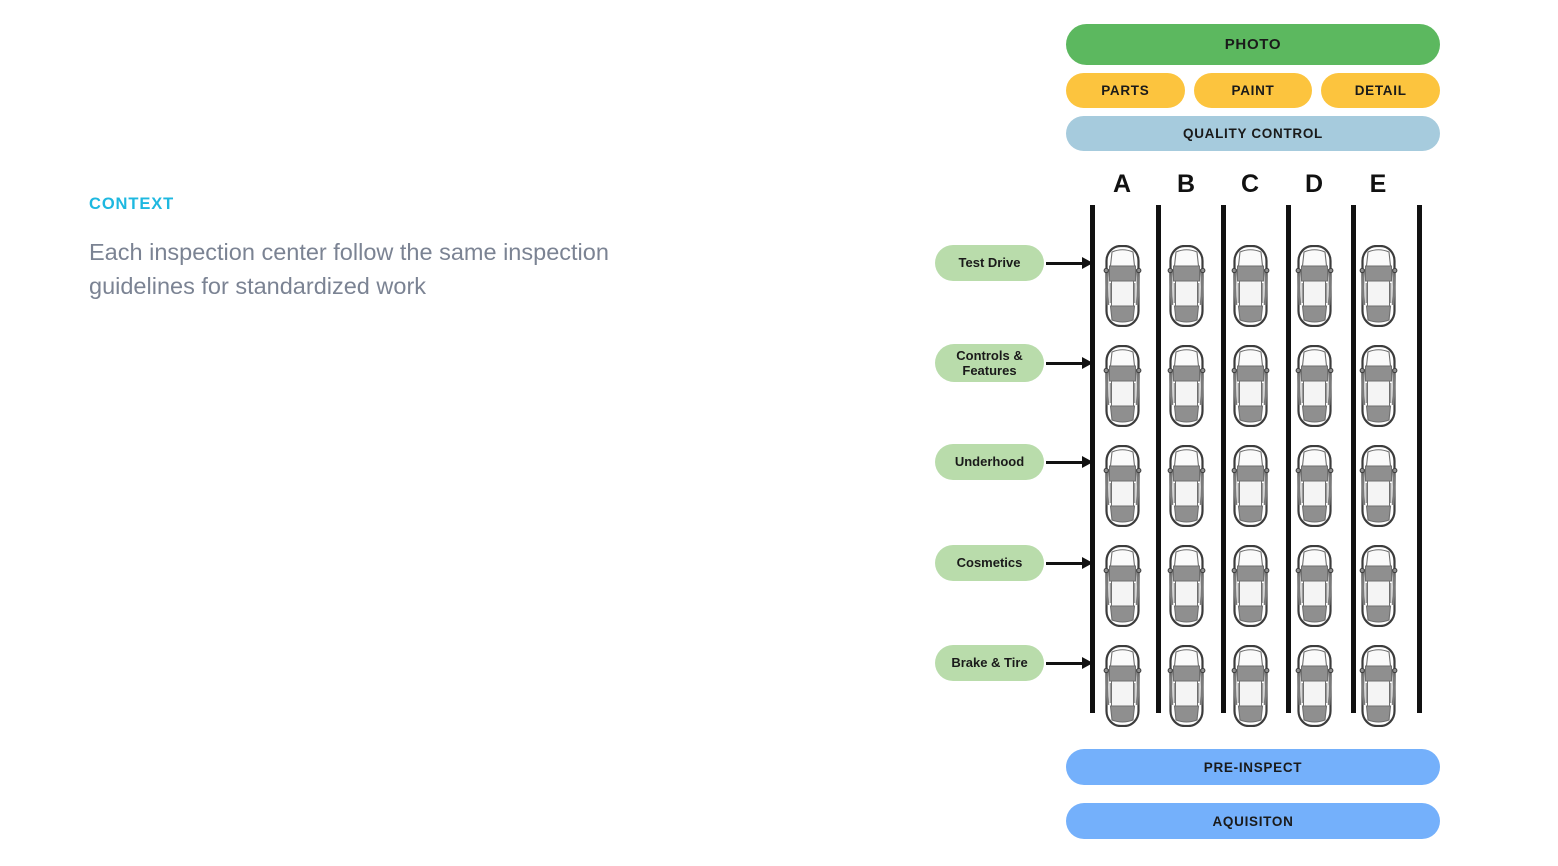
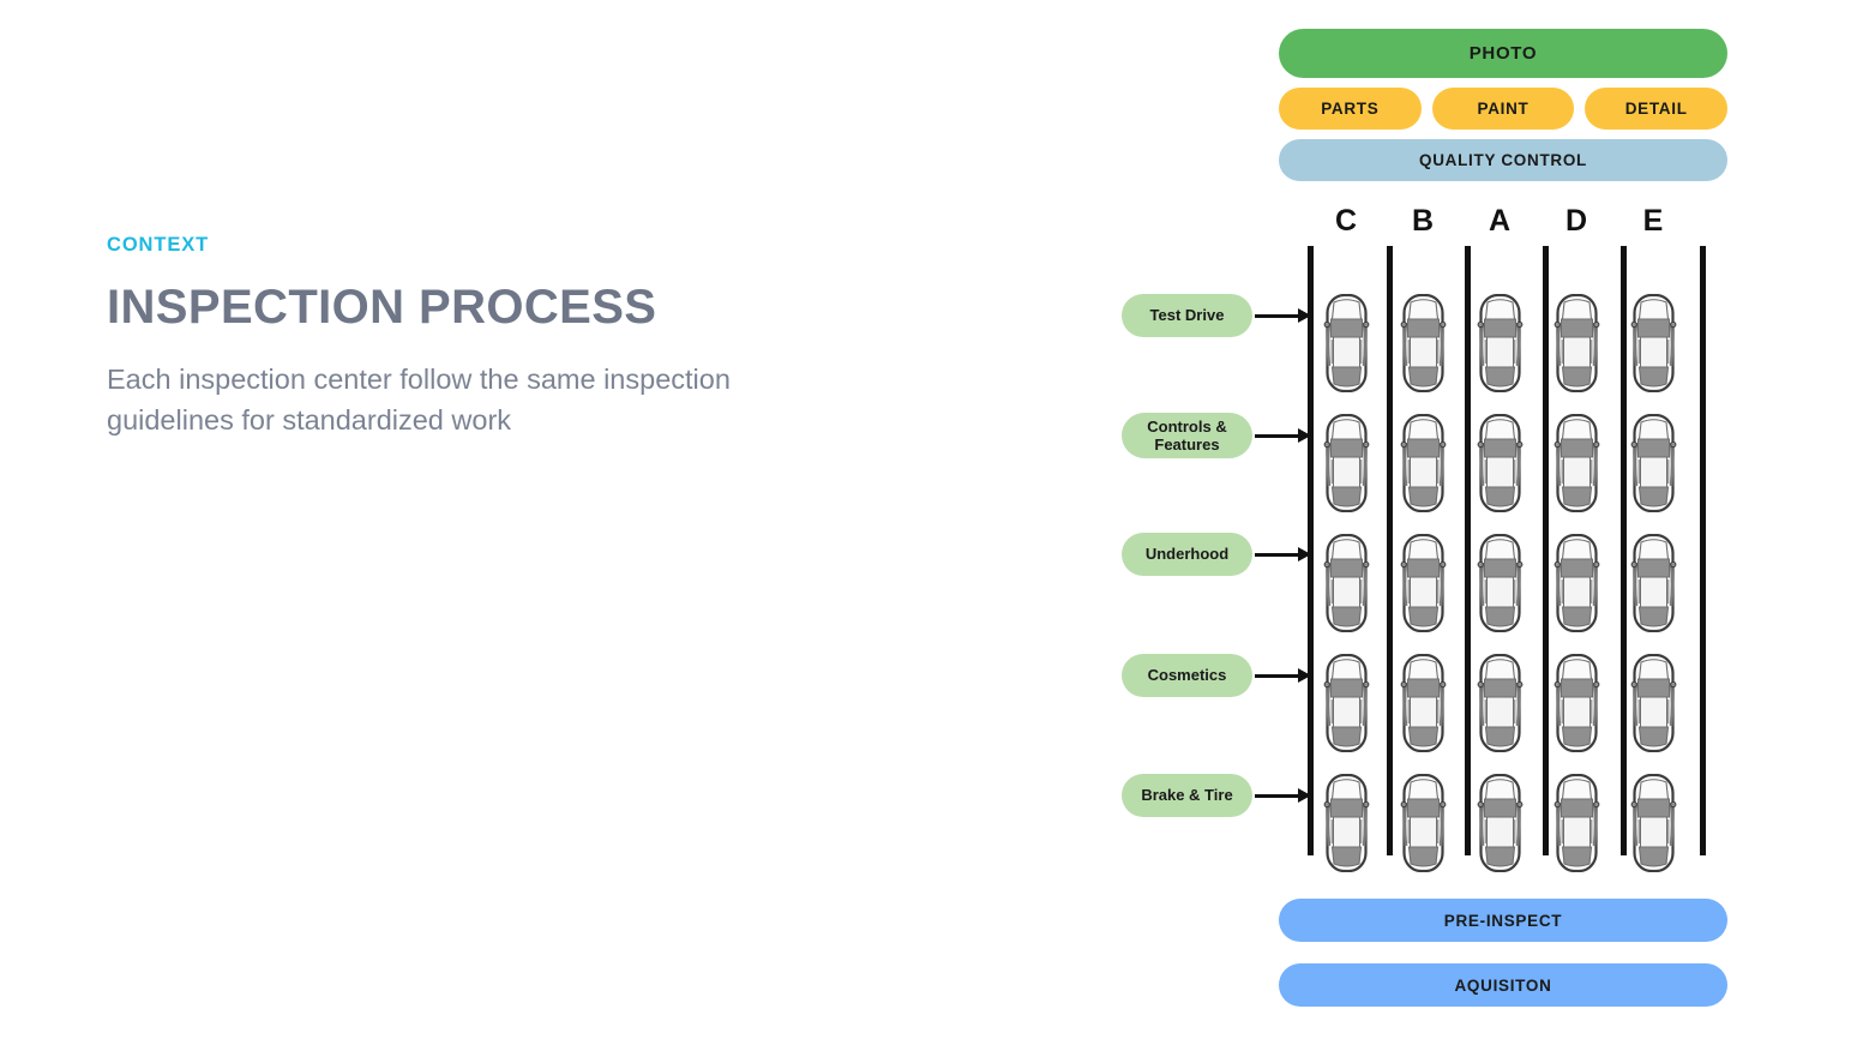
  CONTEXT
+ INSPECTION PROCESS
  Each inspection center follow the same inspection guidelines for standardized work
  PHOTO
  PARTS
  PAINT
  DETAIL
  QUALITY CONTROL
- A
+ C
  B
- C
+ A
  D
  E
  Test Drive
  Controls &
  Features
  Underhood
  Cosmetics
  Brake & Tire
  PRE-INSPECT
  AQUISITON
